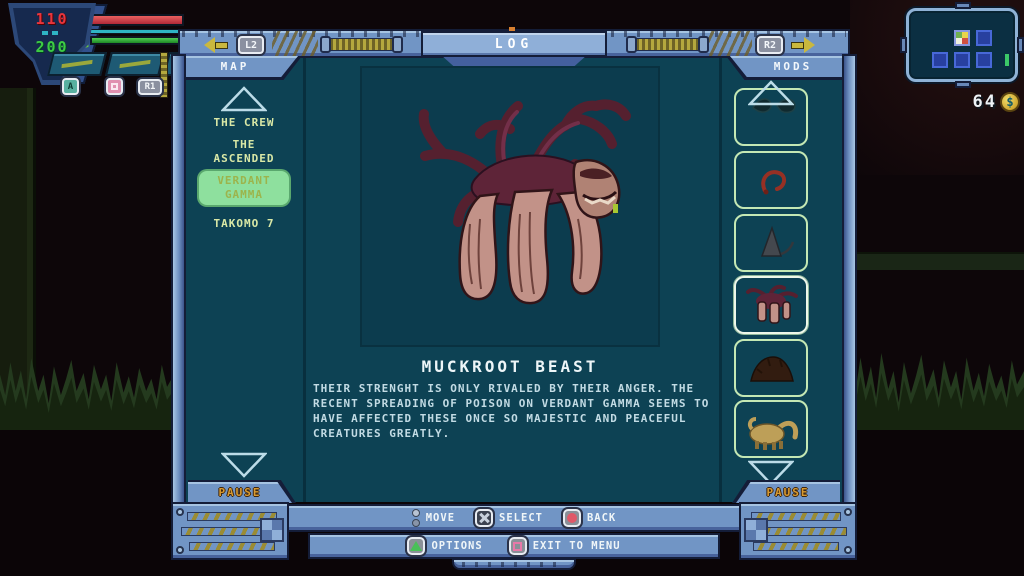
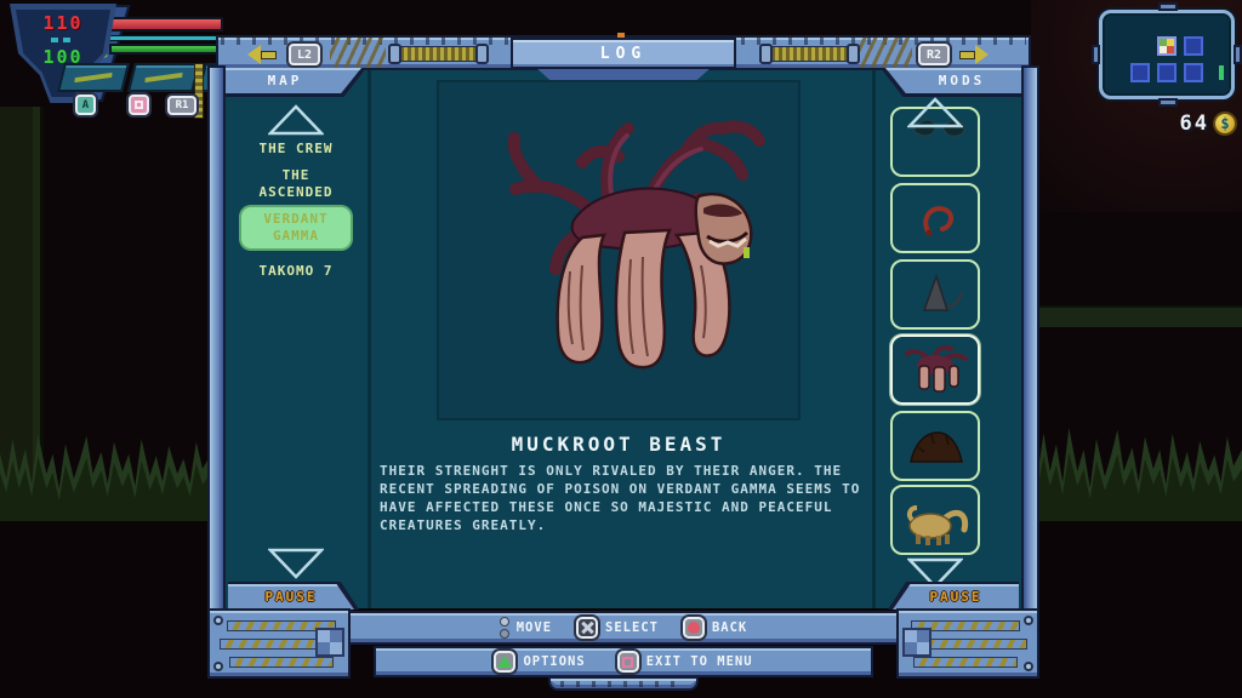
  110
- 200
+ 100
  A
  R1
  64
  $
  L2
  R2
  LOG
  MAP
  MODS
  THE CREW
  THE ASCENDED
  VERDANT GAMMA
  TAKOMO 7
  PAUSE
  MUCKROOT BEAST
  THEIR STRENGHT IS ONLY RIVALED BY THEIR ANGER. THE RECENT SPREADING OF POISON ON VERDANT GAMMA SEEMS TO HAVE AFFECTED THESE ONCE SO MAJESTIC AND PEACEFUL CREATURES GREATLY.
  PAUSE
  MOVE
  SELECT
  BACK
  OPTIONS
  EXIT TO MENU
